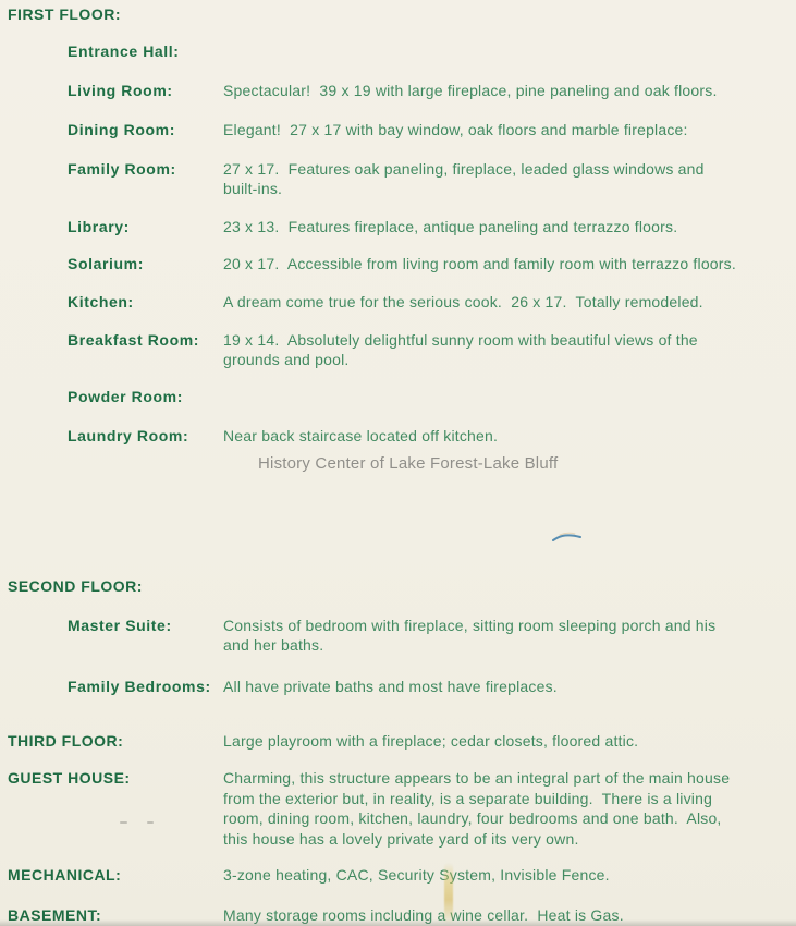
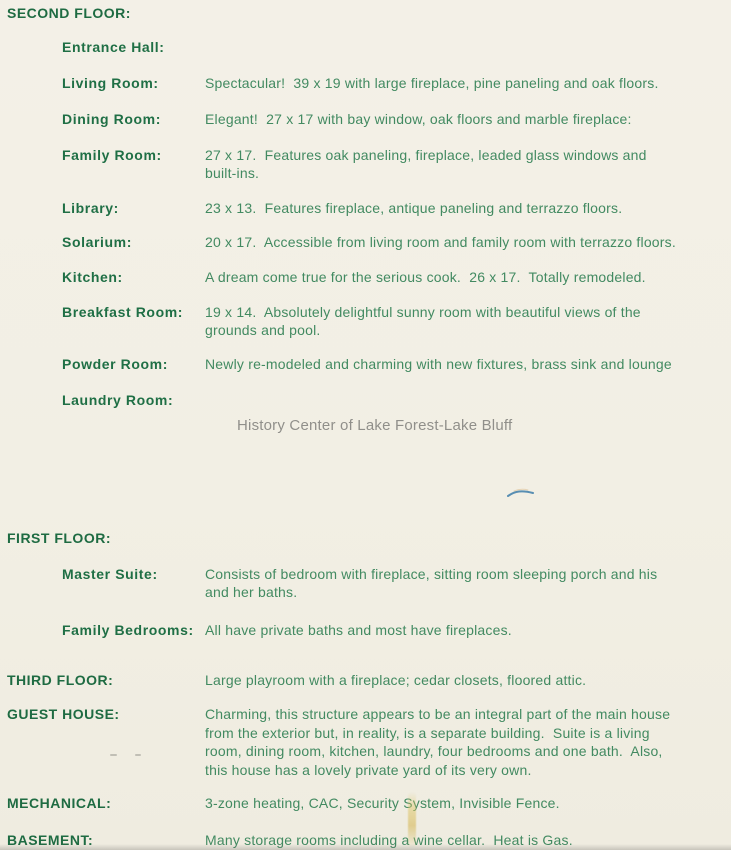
- FIRST FLOOR:
+ SECOND FLOOR:
  Entrance Hall:
  Living Room:
  Spectacular! 39 x 19 with large fireplace, pine paneling and oak floors.
  Dining Room:
  Elegant! 27 x 17 with bay window, oak floors and marble fireplace:
  Family Room:
  27 x 17. Features oak paneling, fireplace, leaded glass windows and
  built-ins.
  Library:
  23 x 13. Features fireplace, antique paneling and terrazzo floors.
  Solarium:
  20 x 17. Accessible from living room and family room with terrazzo floors.
  Kitchen:
  A dream come true for the serious cook. 26 x 17. Totally remodeled.
  Breakfast Room:
  19 x 14. Absolutely delightful sunny room with beautiful views of the
  grounds and pool.
  Powder Room:
+ Newly re-modeled and charming with new fixtures, brass sink and lounge
  Laundry Room:
- Near back staircase located off kitchen.
  History Center of Lake Forest-Lake Bluff
- SECOND FLOOR:
+ FIRST FLOOR:
  Master Suite:
  Consists of bedroom with fireplace, sitting room sleeping porch and his
  and her baths.
  Family Bedrooms:
  All have private baths and most have fireplaces.
  THIRD FLOOR:
  Large playroom with a fireplace; cedar closets, floored attic.
  GUEST HOUSE:
  Charming, this structure appears to be an integral part of the main house
- from the exterior but, in reality, is a separate building. There is a living
+ from the exterior but, in reality, is a separate building. Suite is a living
  room, dining room, kitchen, laundry, four bedrooms and one bath. Also,
  this house has a lovely private yard of its very own.
  MECHANICAL:
  3-zone heating, CAC, Securityystem, Invisible Fence.
  BASEMENT:
  Many storage rooms including a wine cellar. Heat is Gas.
